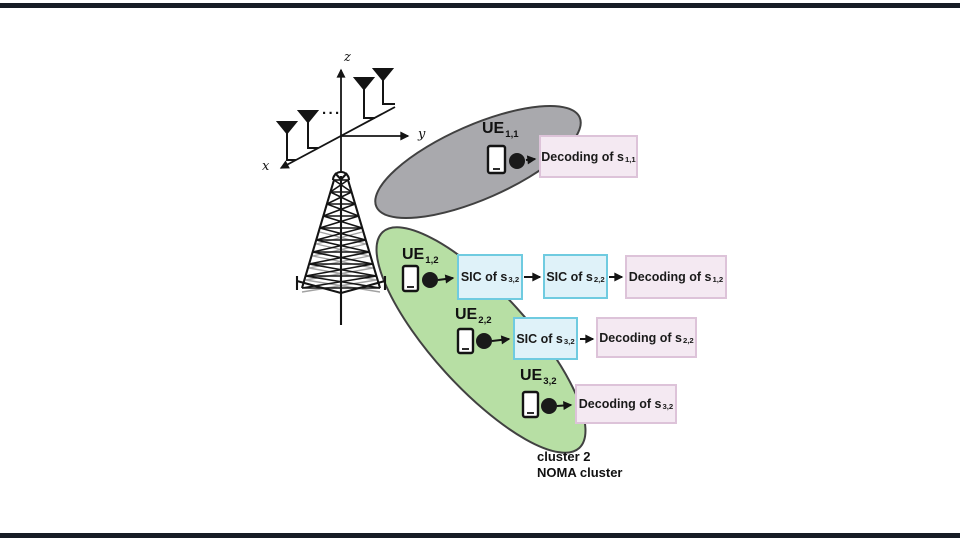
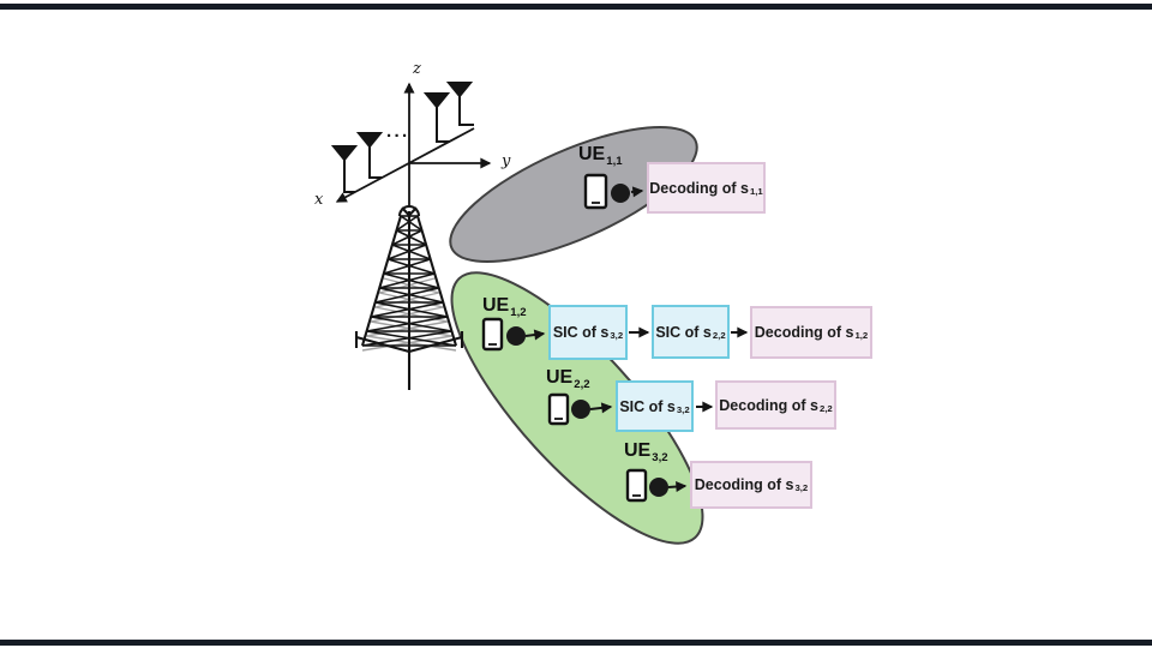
  z
  y
  x
  ···
  UE1,1
  Decoding of s
  1,1
  UE1,2
  SIC of s
  3,2
  SIC of s
  2,2
  Decoding of s
  1,2
  UE2,2
  SIC of s
  3,2
  Decoding of s
  2,2
  UE3,2
  Decoding of s
  3,2
- cluster 2
- NOMA cluster
